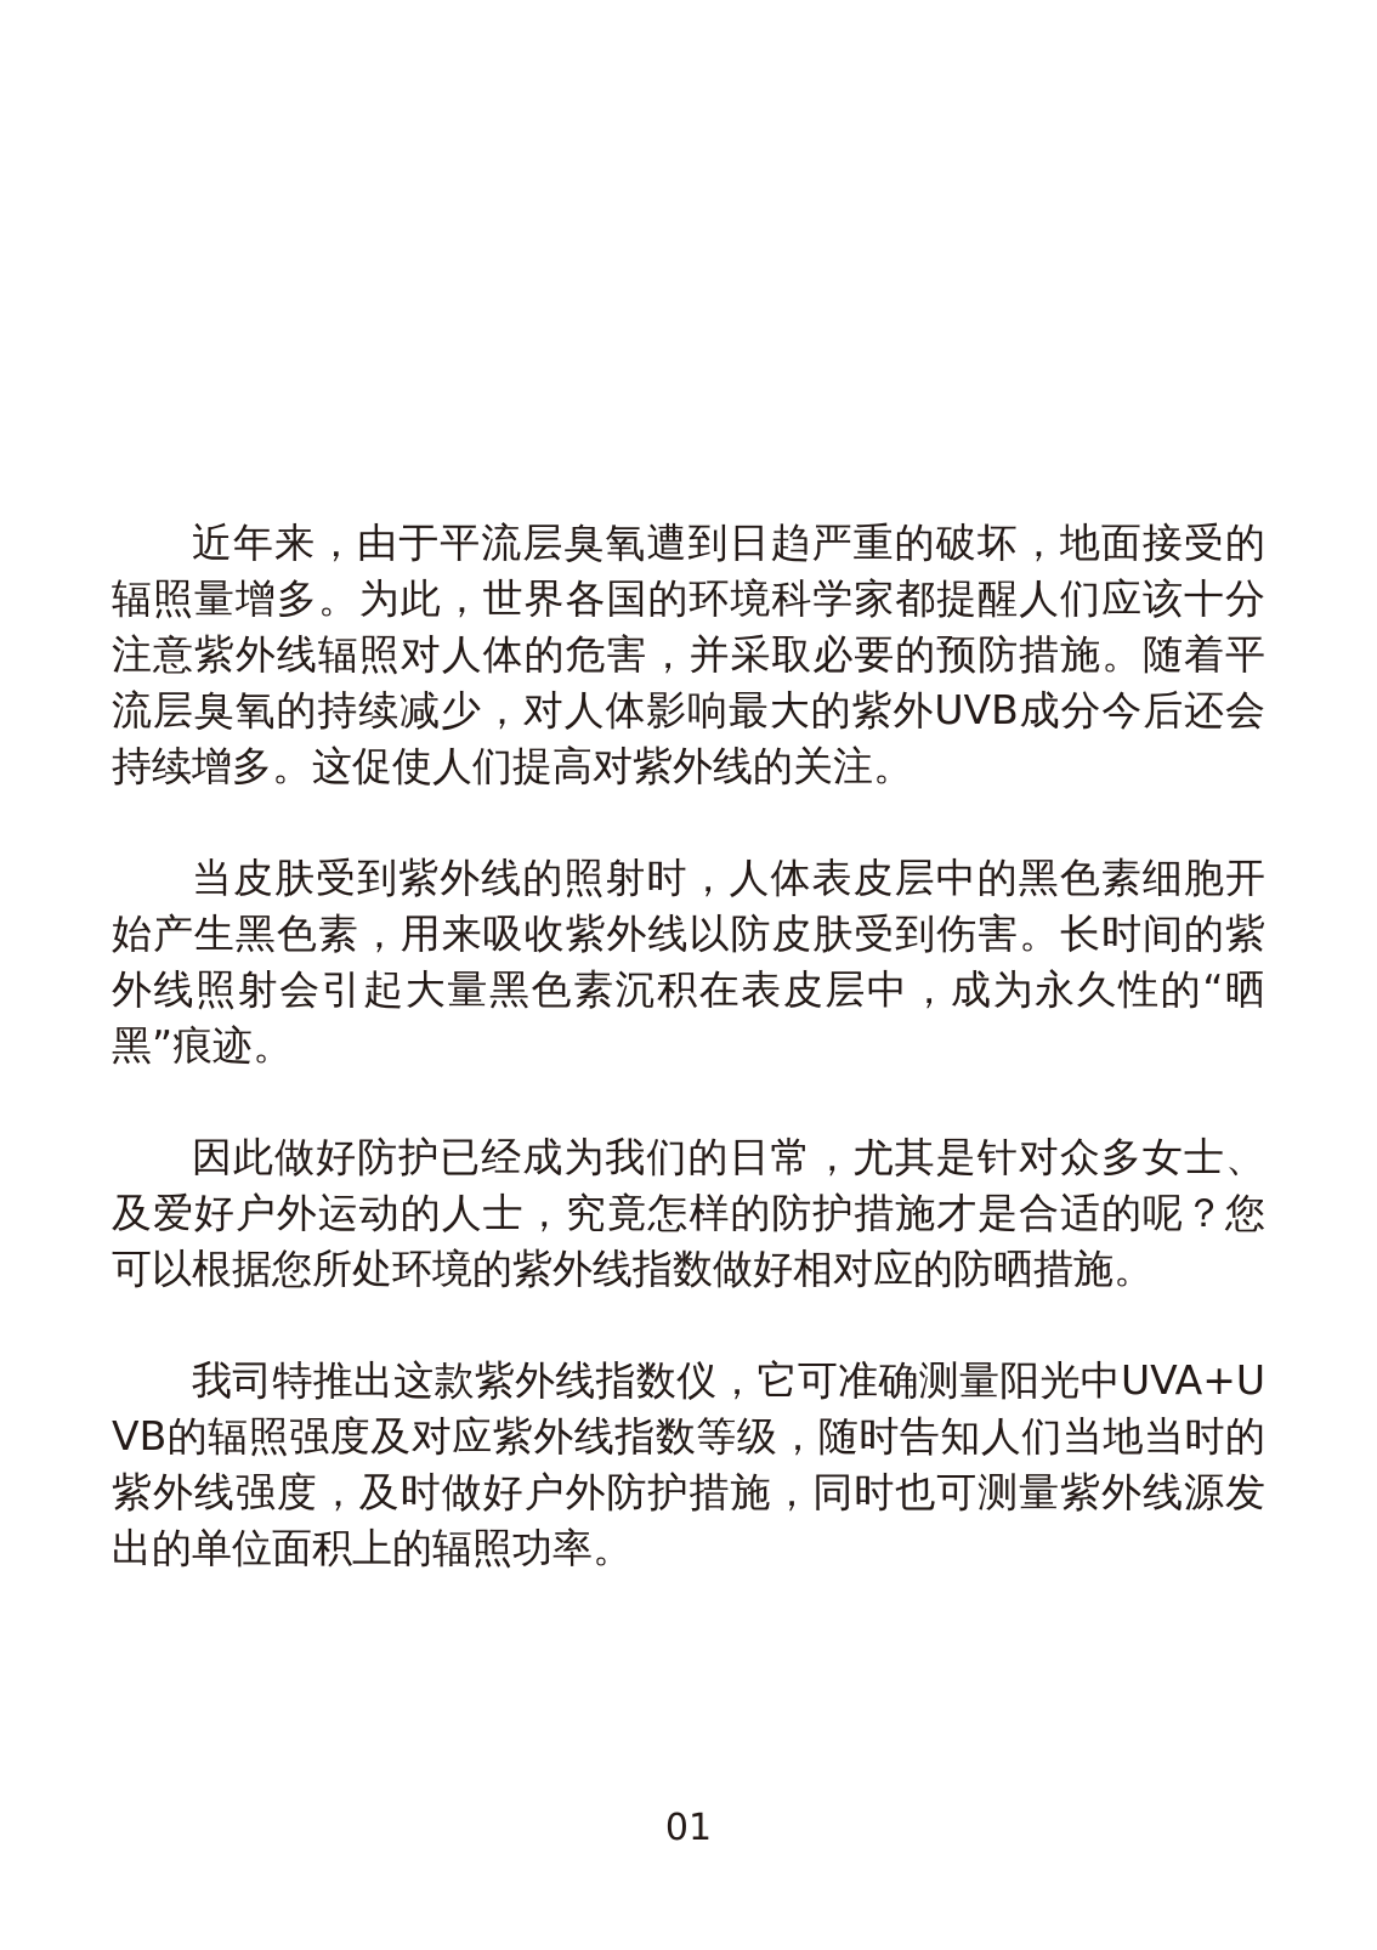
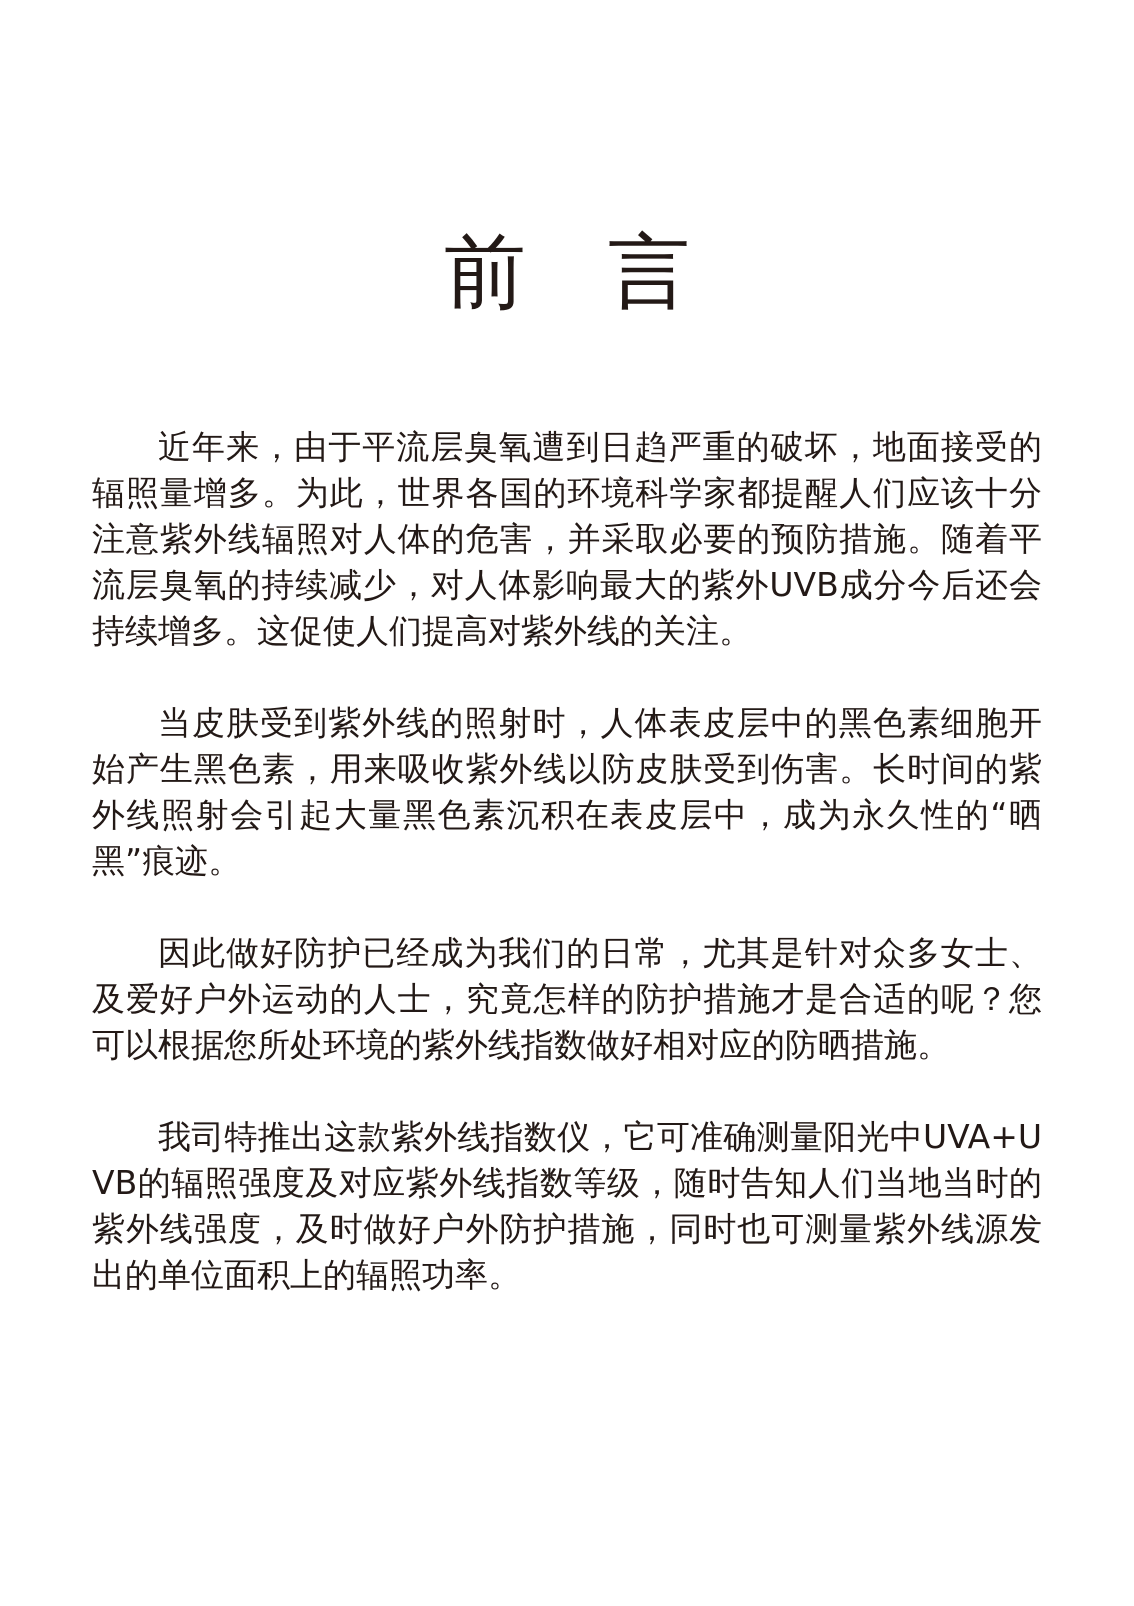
+ 前 言
  近年来，由于平流层臭氧遭到日趋严重的破坏，地面接受的辐照量增多。为此，世界各国的环境科学家都提醒人们应该十分注意紫外线辐照对人体的危害，并采取必要的预防措施。随着平流层臭氧的持续减少，对人体影响最大的紫外UVB成分今后还会持续增多。这促使人们提高对紫外线的关注。
  当皮肤受到紫外线的照射时，人体表皮层中的黑色素细胞开始产生黑色素，用来吸收紫外线以防皮肤受到伤害。长时间的紫外线照射会引起大量黑色素沉积在表皮层中，成为永久性的“晒黑”痕迹。
  因此做好防护已经成为我们的日常，尤其是针对众多女士、及爱好户外运动的人士，究竟怎样的防护措施才是合适的呢？您可以根据您所处环境的紫外线指数做好相对应的防晒措施。
  我司特推出这款紫外线指数仪，它可准确测量阳光中UVA+UVB的辐照强度及对应紫外线指数等级，随时告知人们当地当时的紫外线强度，及时做好户外防护措施，同时也可测量紫外线源发出的单位面积上的辐照功率。
- 01
